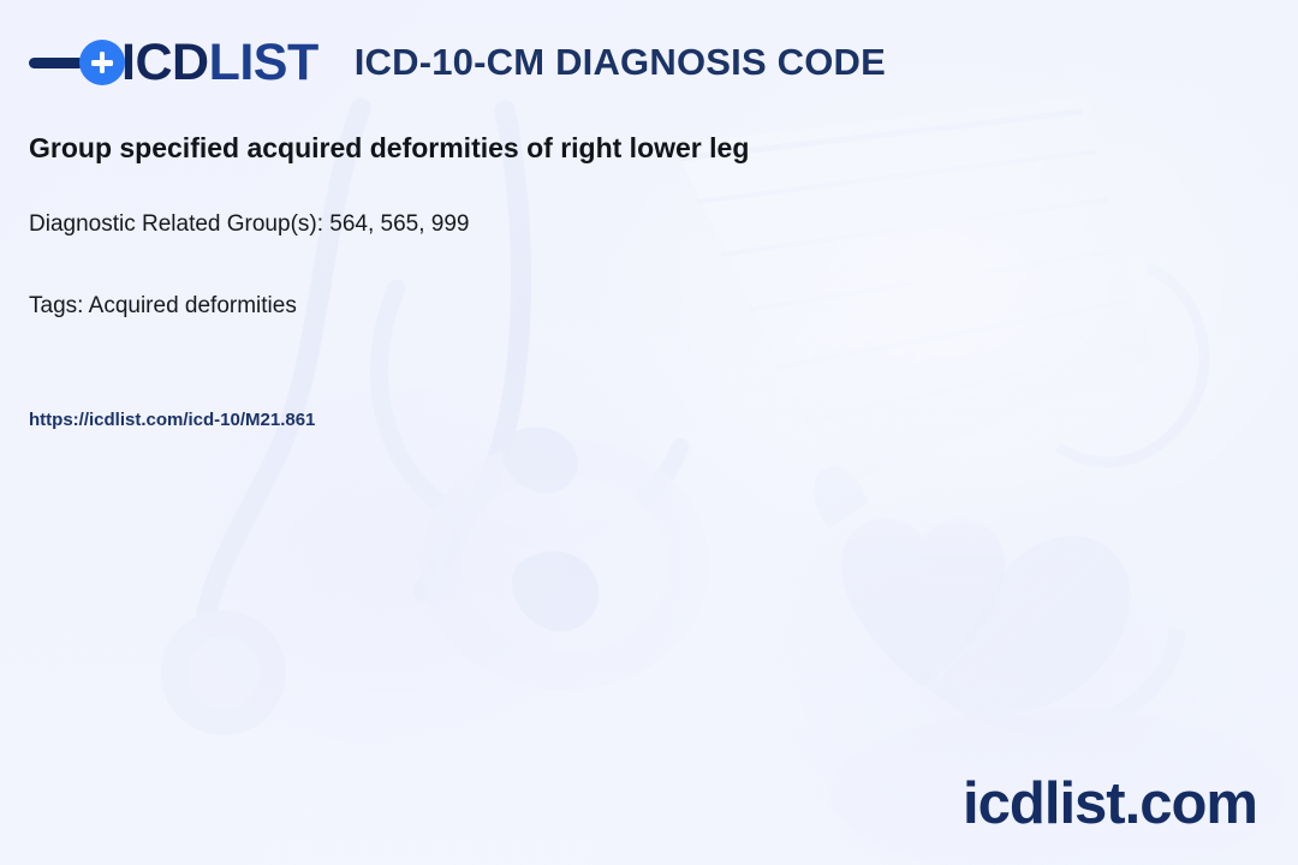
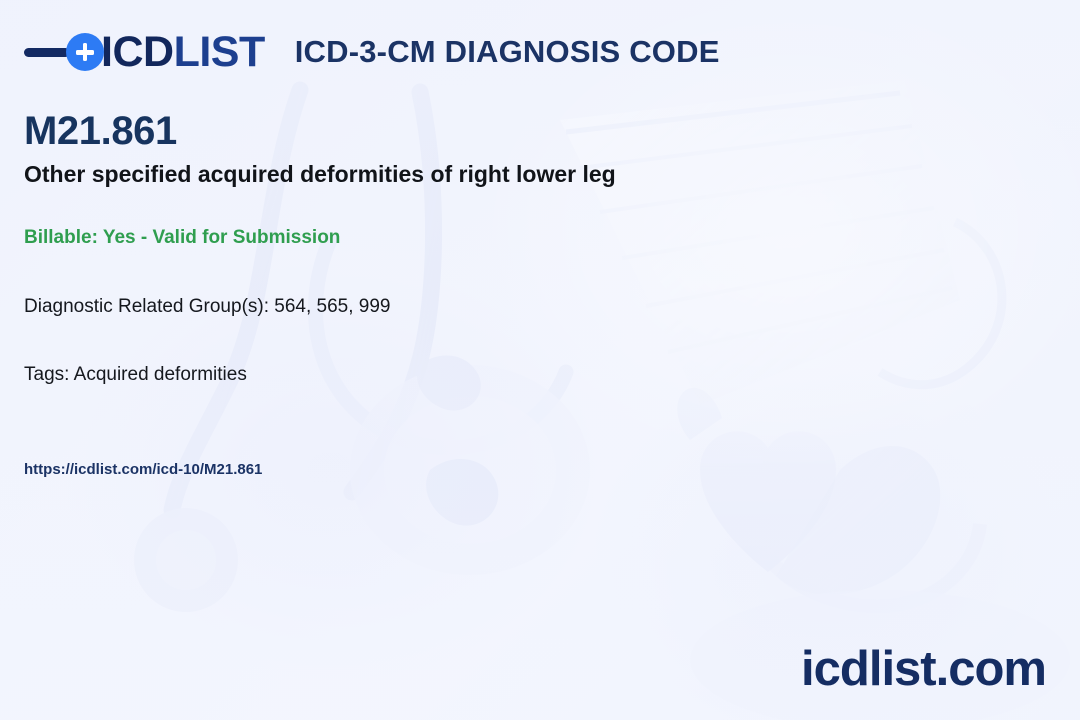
  ICD
  LIST
- ICD-10-CM DIAGNOSIS CODE
+ ICD-3-CM DIAGNOSIS CODE
+ M21.861
- Group specified acquired deformities of right lower leg
+ Other specified acquired deformities of right lower leg
+ Billable: Yes - Valid for Submission
  Diagnostic Related Group(s): 564, 565, 999
  Tags: Acquired deformities
  https://icdlist.com/icd-10/M21.861
  icdlist.com
